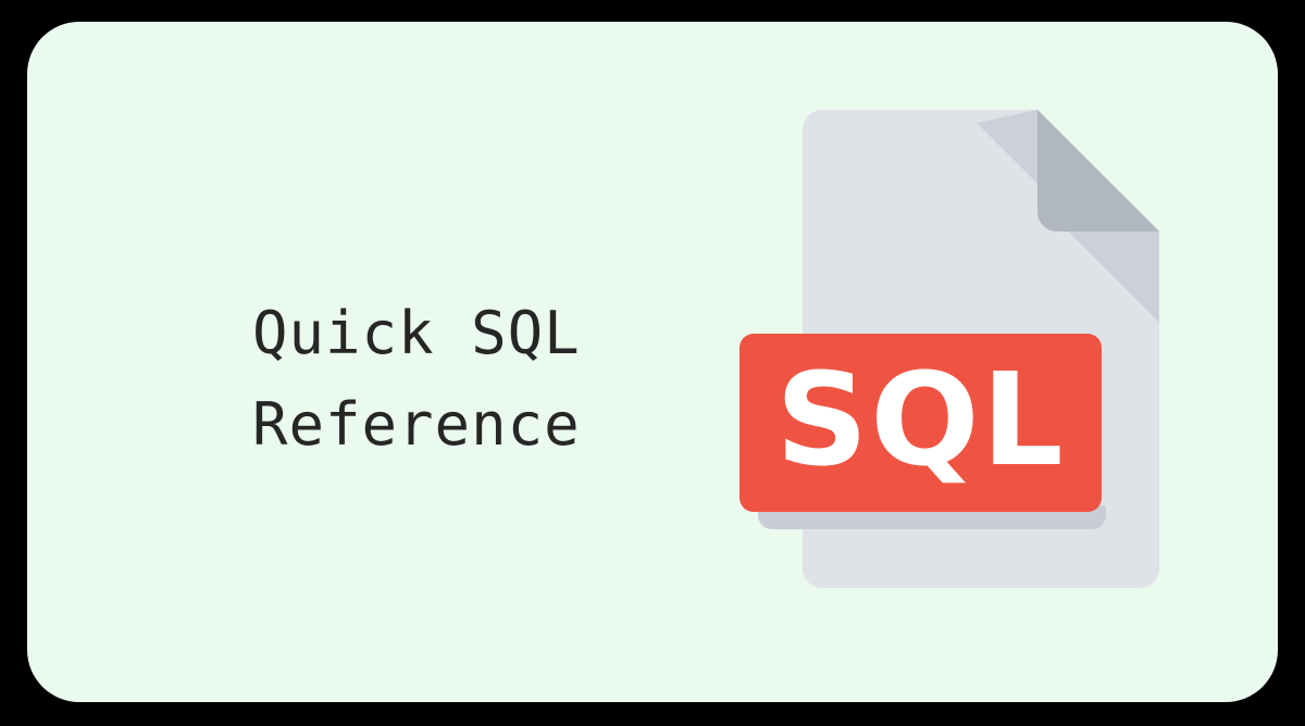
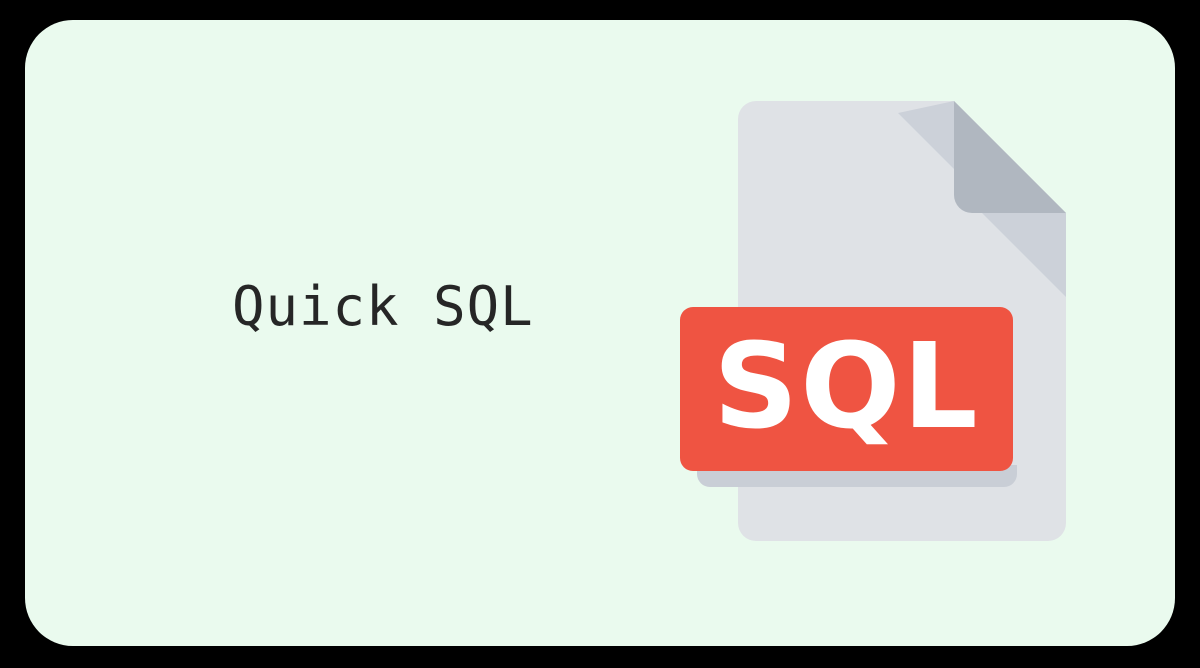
  Quick SQL
- Reference
  SQL
